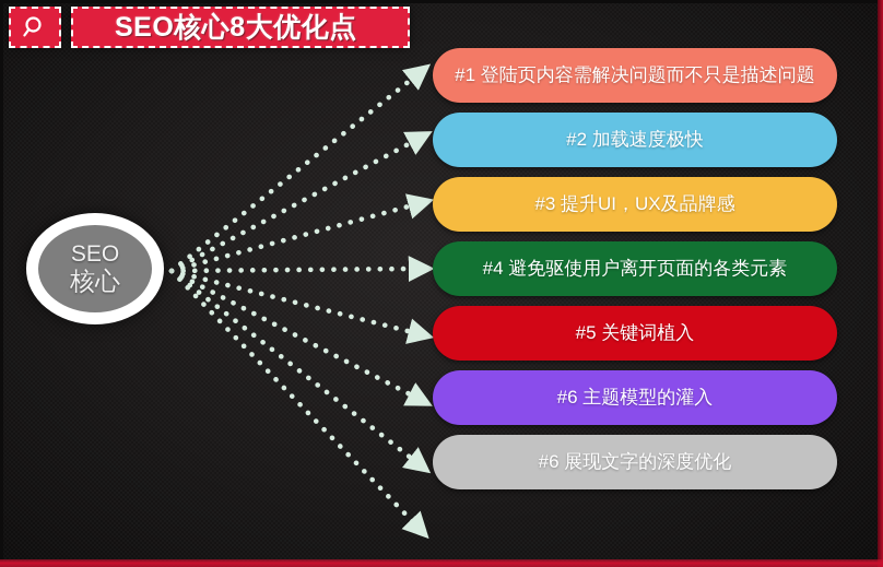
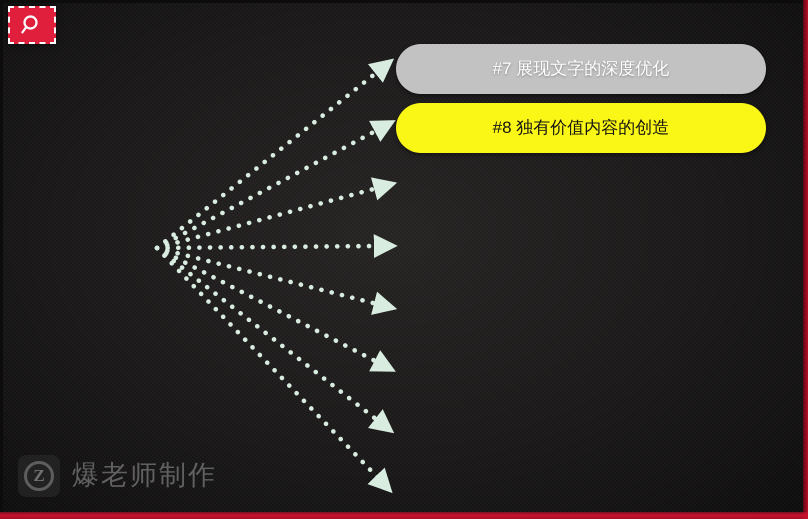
- SEO核心8大优化点
- SEO
- 核心
- #1 登陆页内容需解决问题而不只是描述问题
- #2 加载速度极快
- #3 提升UI，UX及品牌感
- #4 避免驱使用户离开页面的各类元素
- #5 关键词植入
- #6 主题模型的灌入
- #6 展现文字的深度优化
+ #7 展现文字的深度优化
+ #8 独有价值内容的创造
+ Z
+ 爆老师制作
